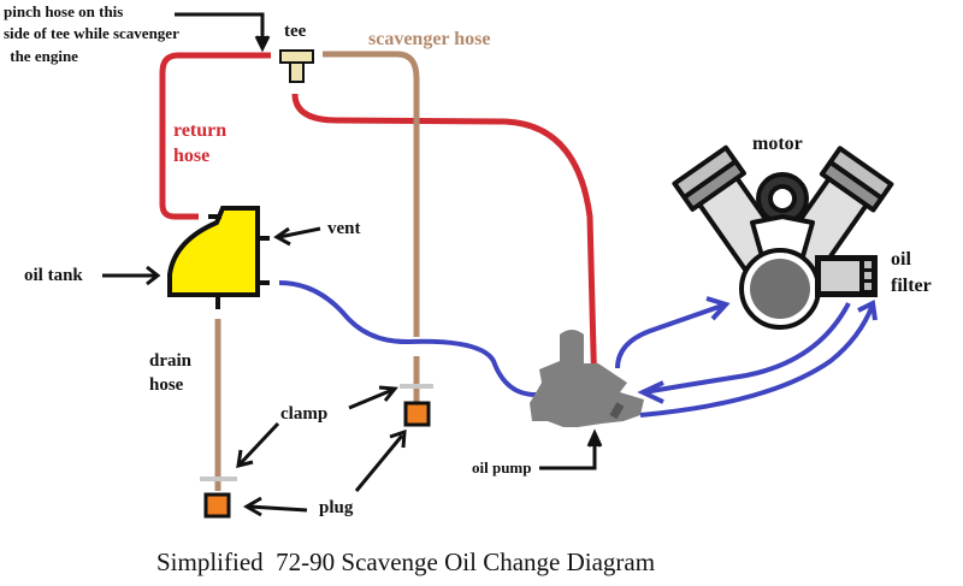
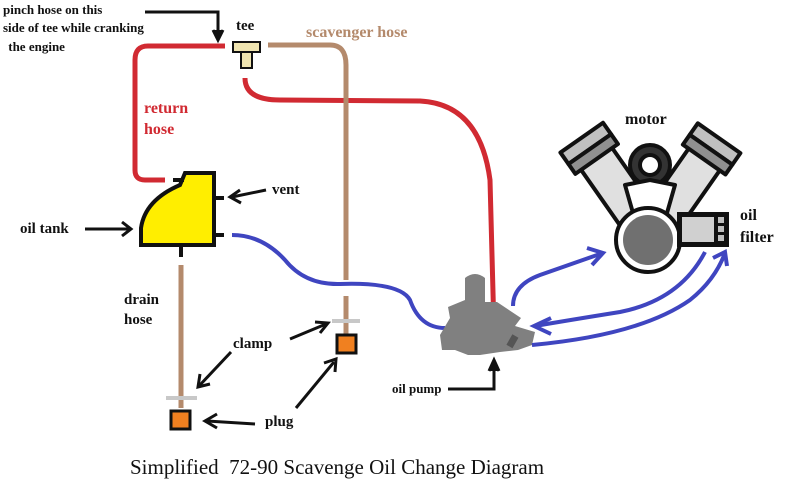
  pinch hose on this
- side of tee while scavenger
+ side of tee while cranking
  the engine
  tee
  scavenger hose
  return
  hose
  vent
  oil tank
  drain
  hose
  clamp
  plug
  motor
  oil
  filter
  oil pump
  Simplified 72-90 Scavenge Oil Change Diagram
